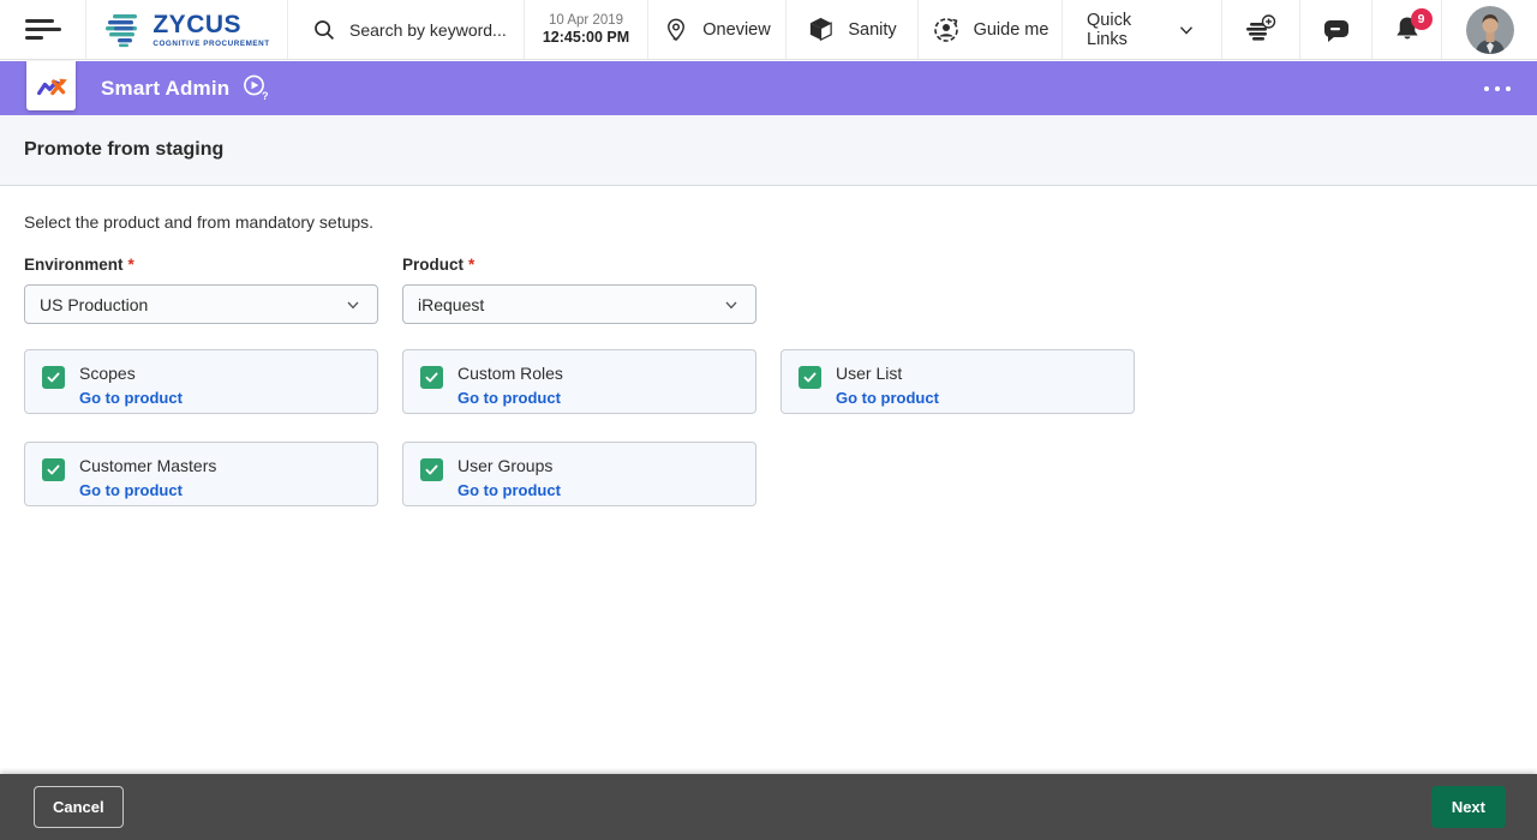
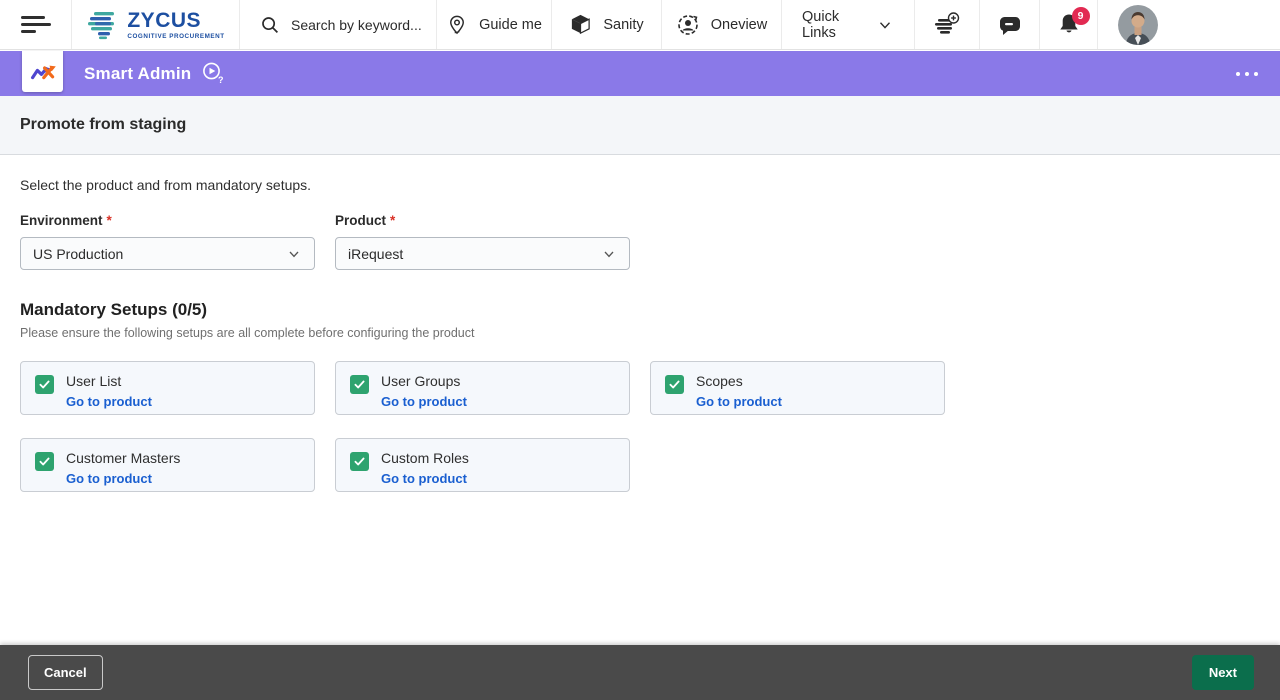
  ZYCUS
  Search by keyword...
- 10 Apr 2019
- 12:45:00 PM
- Oneview
+ Guide me
  Sanity
- Guide me
+ Oneview
  Quick Links
  9
  Smart Admin
  ?
  Promote from staging
  Select the product and from mandatory setups.
  Environment *
  US Production
  Product *
  iRequest
+ Mandatory Setups (0/5)
+ Please ensure the following setups are all complete before configuring the product
- Scopes
+ User List
  Go to product
- Custom Roles
+ User Groups
  Go to product
- User List
+ Scopes
  Go to product
  Customer Masters
  Go to product
- User Groups
+ Custom Roles
  Go to product
  Cancel
  Next
